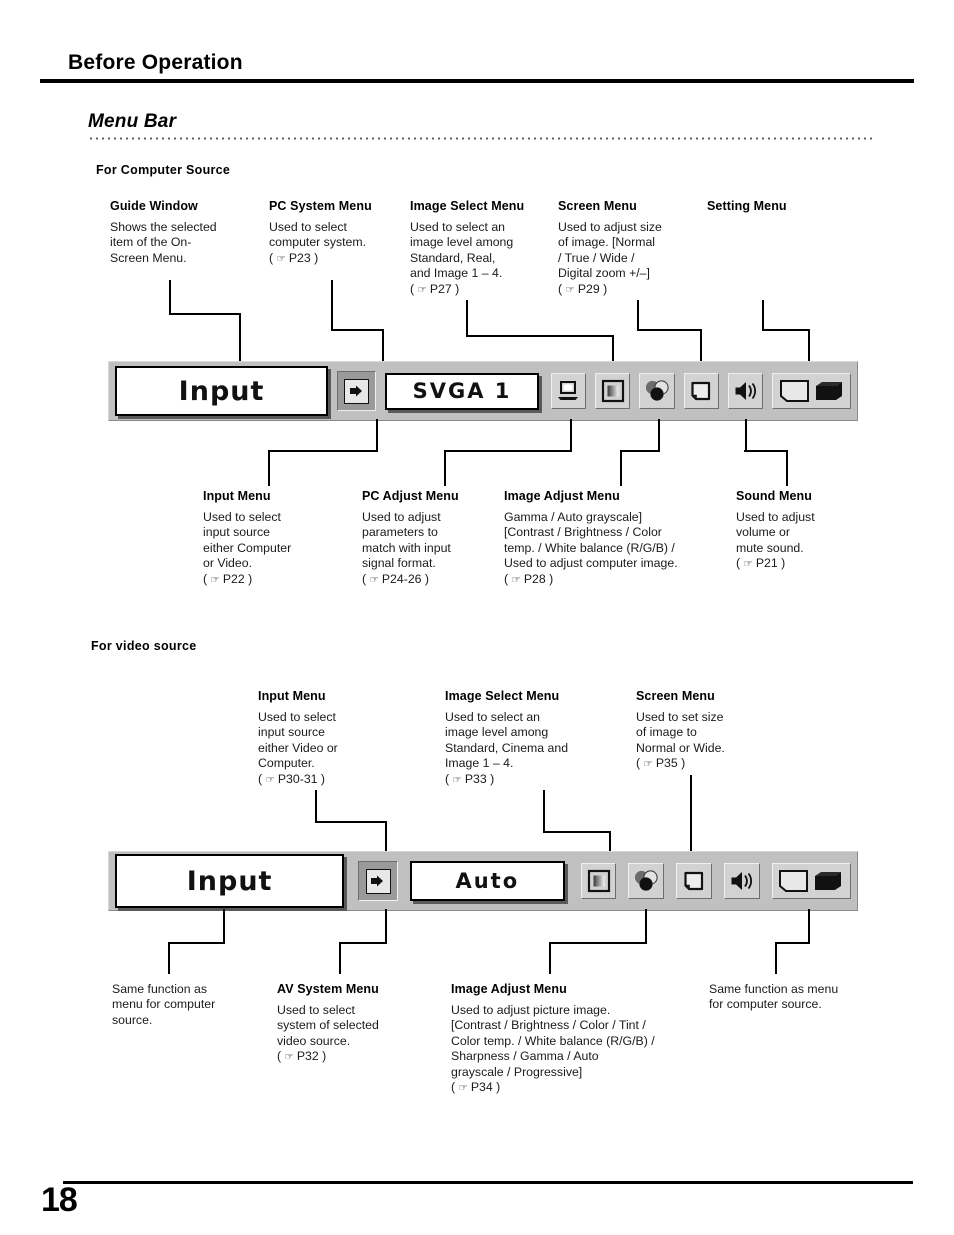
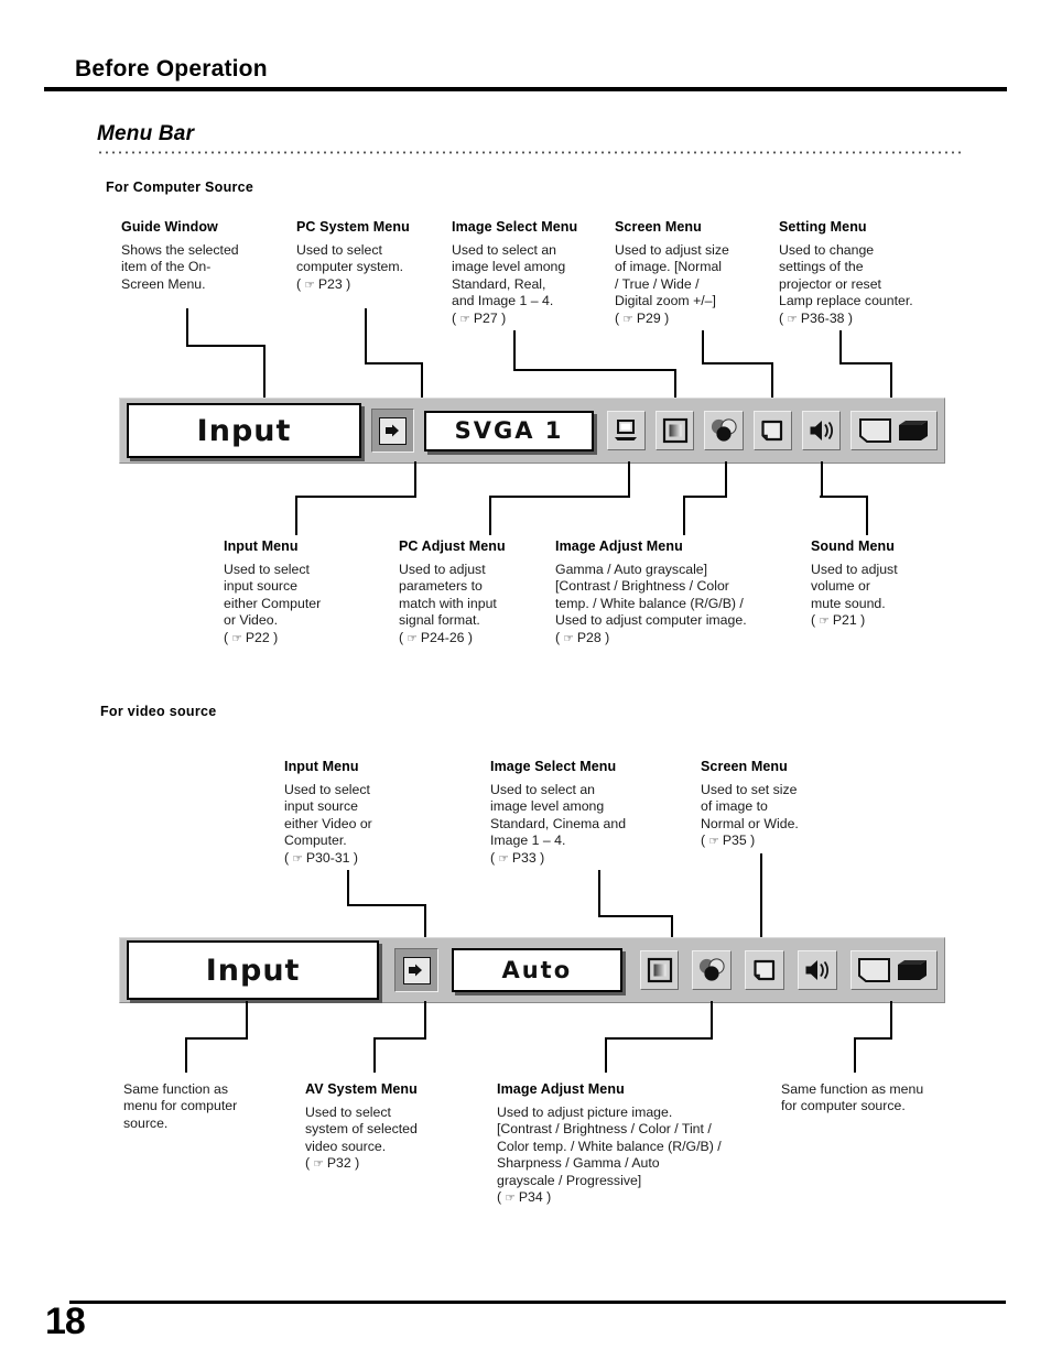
  Before Operation
  Menu Bar
  For Computer Source
  Guide Window
  Shows the selected
  item of the On-
  Screen Menu.
  PC System Menu
  Used to select
  computer system.
  ( ☞ P23 )
  Image Select Menu
  Used to select an
  image level among
  Standard, Real,
  and Image 1 – 4.
  ( ☞ P27 )
  Screen Menu
  Used to adjust size
  of image. [Normal
  / True / Wide /
  Digital zoom +/–]
  ( ☞ P29 )
  Setting Menu
+ Used to change
+ settings of the
+ projector or reset
+ Lamp replace counter.
+ ( ☞ P36-38 )
  Input
  SVGA 1
  Input Menu
  Used to select
  input source
  either Computer
  or Video.
  ( ☞ P22 )
  PC Adjust Menu
  Used to adjust
  parameters to
  match with input
  signal format.
  ( ☞ P24-26 )
  Image Adjust Menu
  Gamma / Auto grayscale]
  [Contrast / Brightness / Color
  temp. / White balance (R/G/B) /
  Used to adjust computer image.
  ( ☞ P28 )
  Sound Menu
  Used to adjust
  volume or
  mute sound.
  ( ☞ P21 )
  For video source
  Input Menu
  Used to select
  input source
  either Video or
  Computer.
  ( ☞ P30-31 )
  Image Select Menu
  Used to select an
  image level among
  Standard, Cinema and
  Image 1 – 4.
  ( ☞ P33 )
  Screen Menu
  Used to set size
  of image to
  Normal or Wide.
  ( ☞ P35 )
  Input
  Auto
  Same function as
  menu for computer
  source.
  AV System Menu
  Used to select
  system of selected
  video source.
  ( ☞ P32 )
  Image Adjust Menu
  Used to adjust picture image.
  [Contrast / Brightness / Color / Tint /
  Color temp. / White balance (R/G/B) /
  Sharpness / Gamma / Auto
  grayscale / Progressive]
  ( ☞ P34 )
  Same function as menu
  for computer source.
  18
